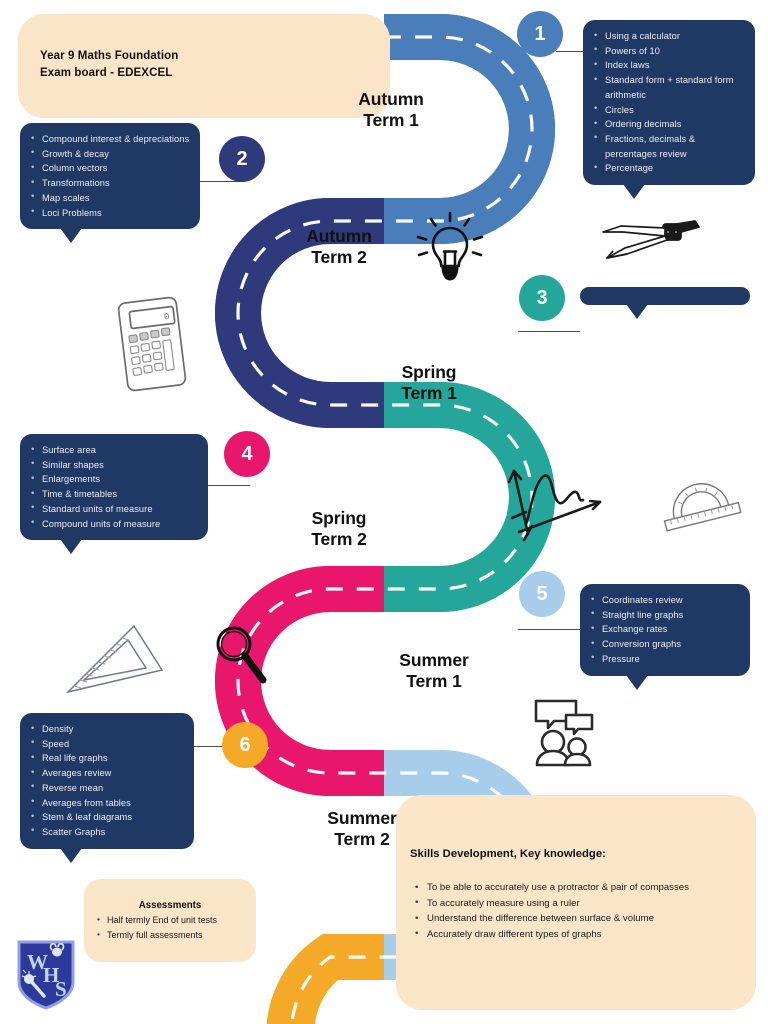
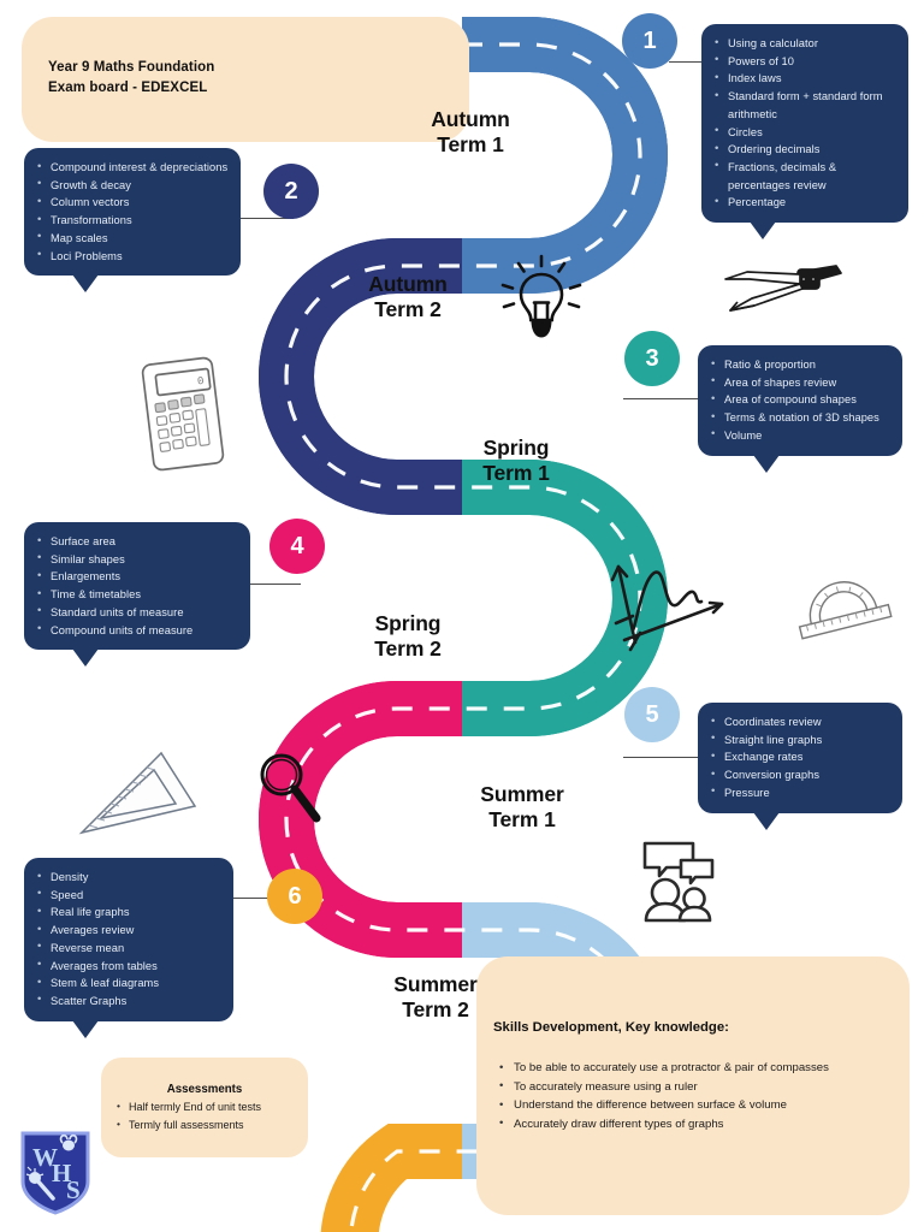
  Year 9 Maths Foundation
  Exam board - EDEXCEL
  Autumn
  Term 1
  Autumn
  Term 2
  Spring
  Term 1
  Spring
  Term 2
  Summer
  Term 1
  Summer
  Term 2
  1
  Using a calculator
  Powers of 10
  Index laws
  Standard form + standard form arithmetic
  Circles
  Ordering decimals
  Fractions, decimals & percentages review
  Percentage
  2
  Compound interest & depreciations
  Growth & decay
  Column vectors
  Transformations
  Map scales
  Loci Problems
  3
+ Ratio & proportion
+ Area of shapes review
+ Area of compound shapes
+ Terms & notation of 3D shapes
+ Volume
  4
  Surface area
  Similar shapes
  Enlargements
  Time & timetables
  Standard units of measure
  Compound units of measure
  5
  Coordinates review
  Straight line graphs
  Exchange rates
  Conversion graphs
  Pressure
  6
  Density
  Speed
  Real life graphs
  Averages review
  Reverse mean
  Averages from tables
  Stem & leaf diagrams
  Scatter Graphs
  Skills Development, Key knowledge:
  To be able to accurately use a protractor & pair of compasses
  To accurately measure using a ruler
  Understand the difference between surface & volume
  Accurately draw different types of graphs
  Assessments
  Half termly End of unit tests
  Termly full assessments
  W
  H
  S
